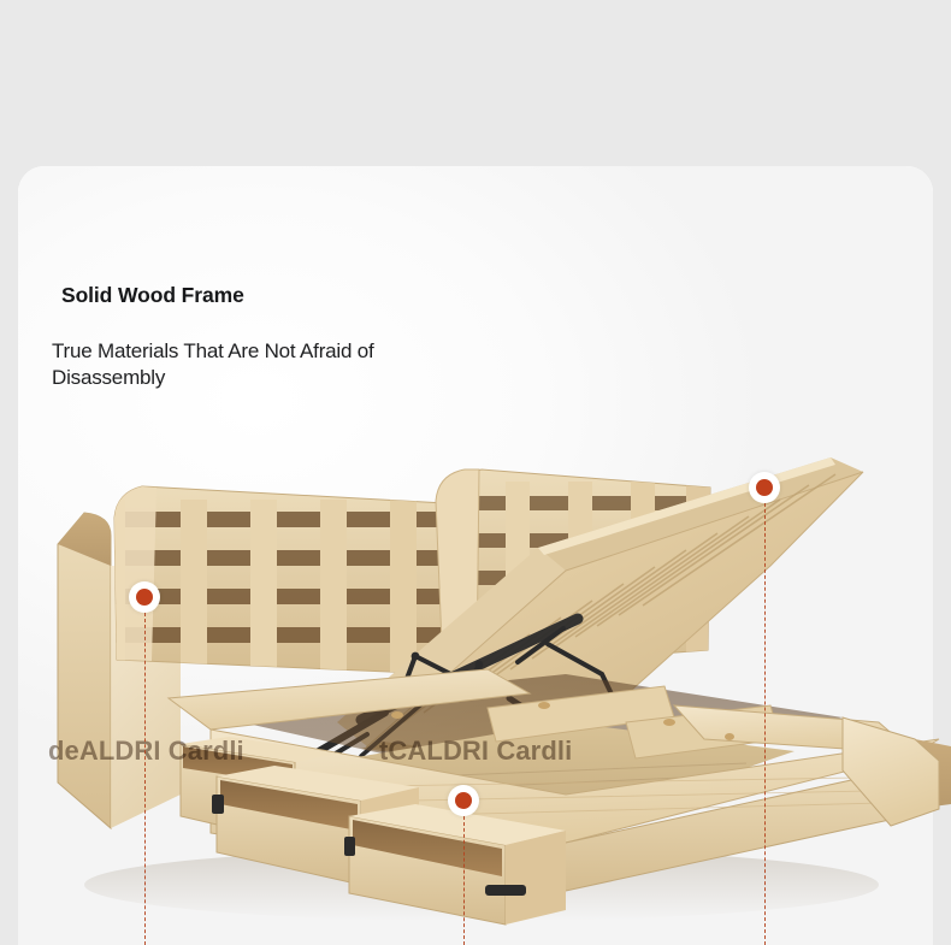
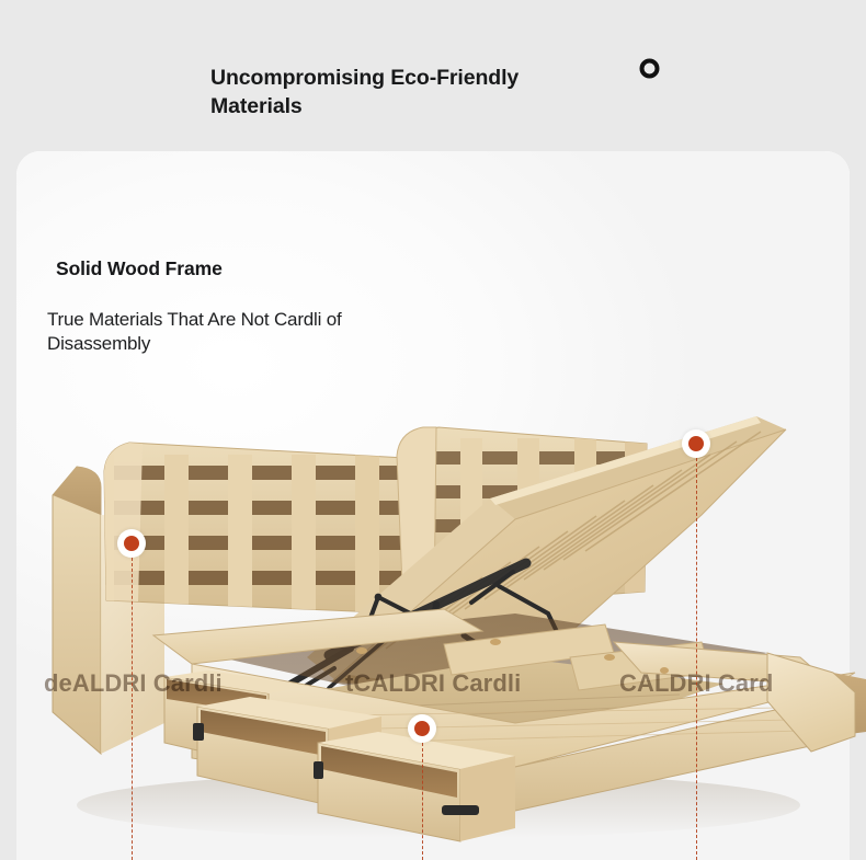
+ Uncompromising Eco-Friendly Materials
  Solid Wood Frame
- True Materials That Are Not Afraid of Disassembly
+ True Materials That Are Not Cardli of Disassembly
  deALDRI Cardli
  tCALDRI Cardli
+ CALDRI Card
